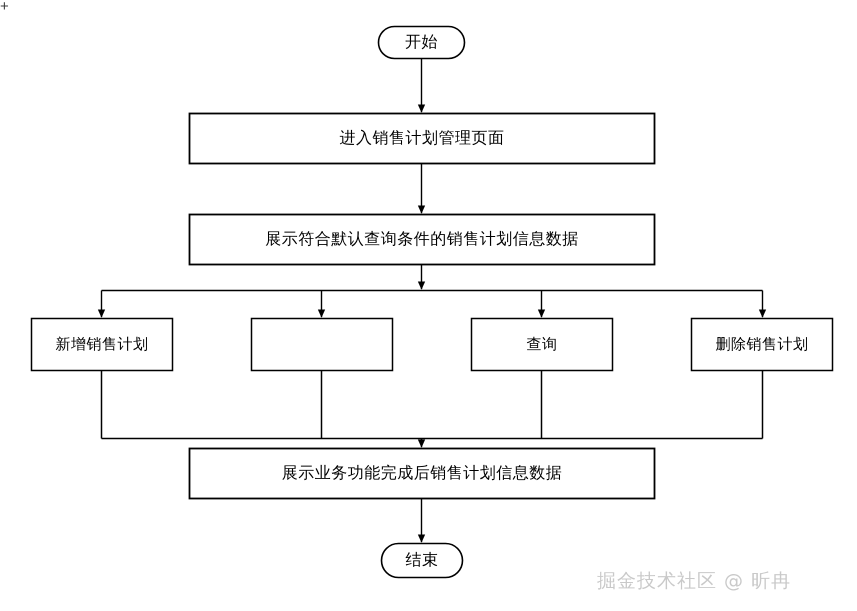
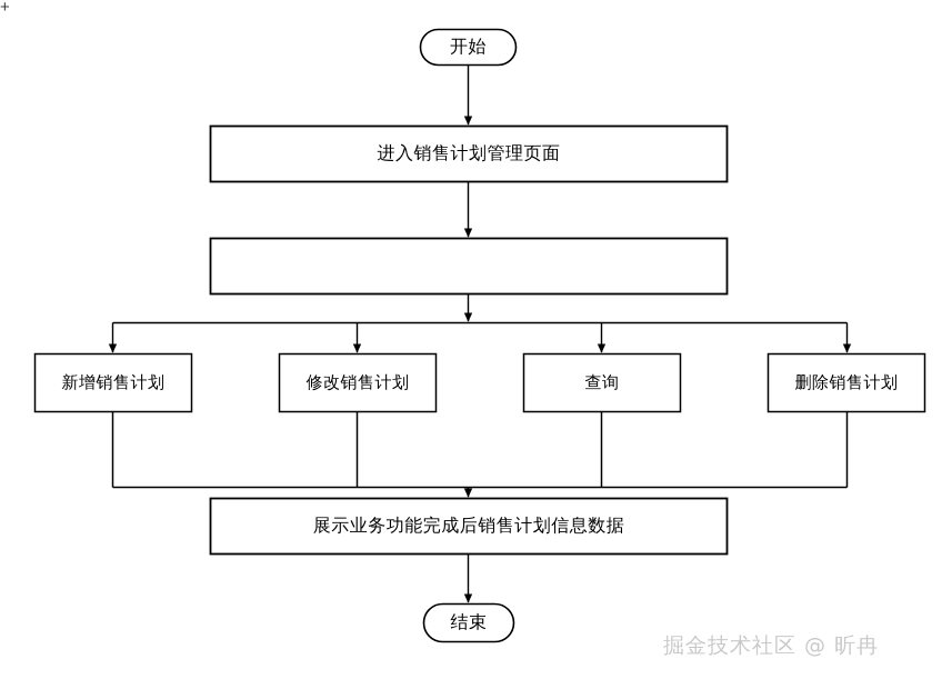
  开始
  进入销售计划管理页面
- 展示符合默认查询条件的销售计划信息数据
  新增销售计划
+ 修改销售计划
  查询
  删除销售计划
  展示业务功能完成后销售计划信息数据
  结束
  掘金技术社区 @ 昕冉
  +
